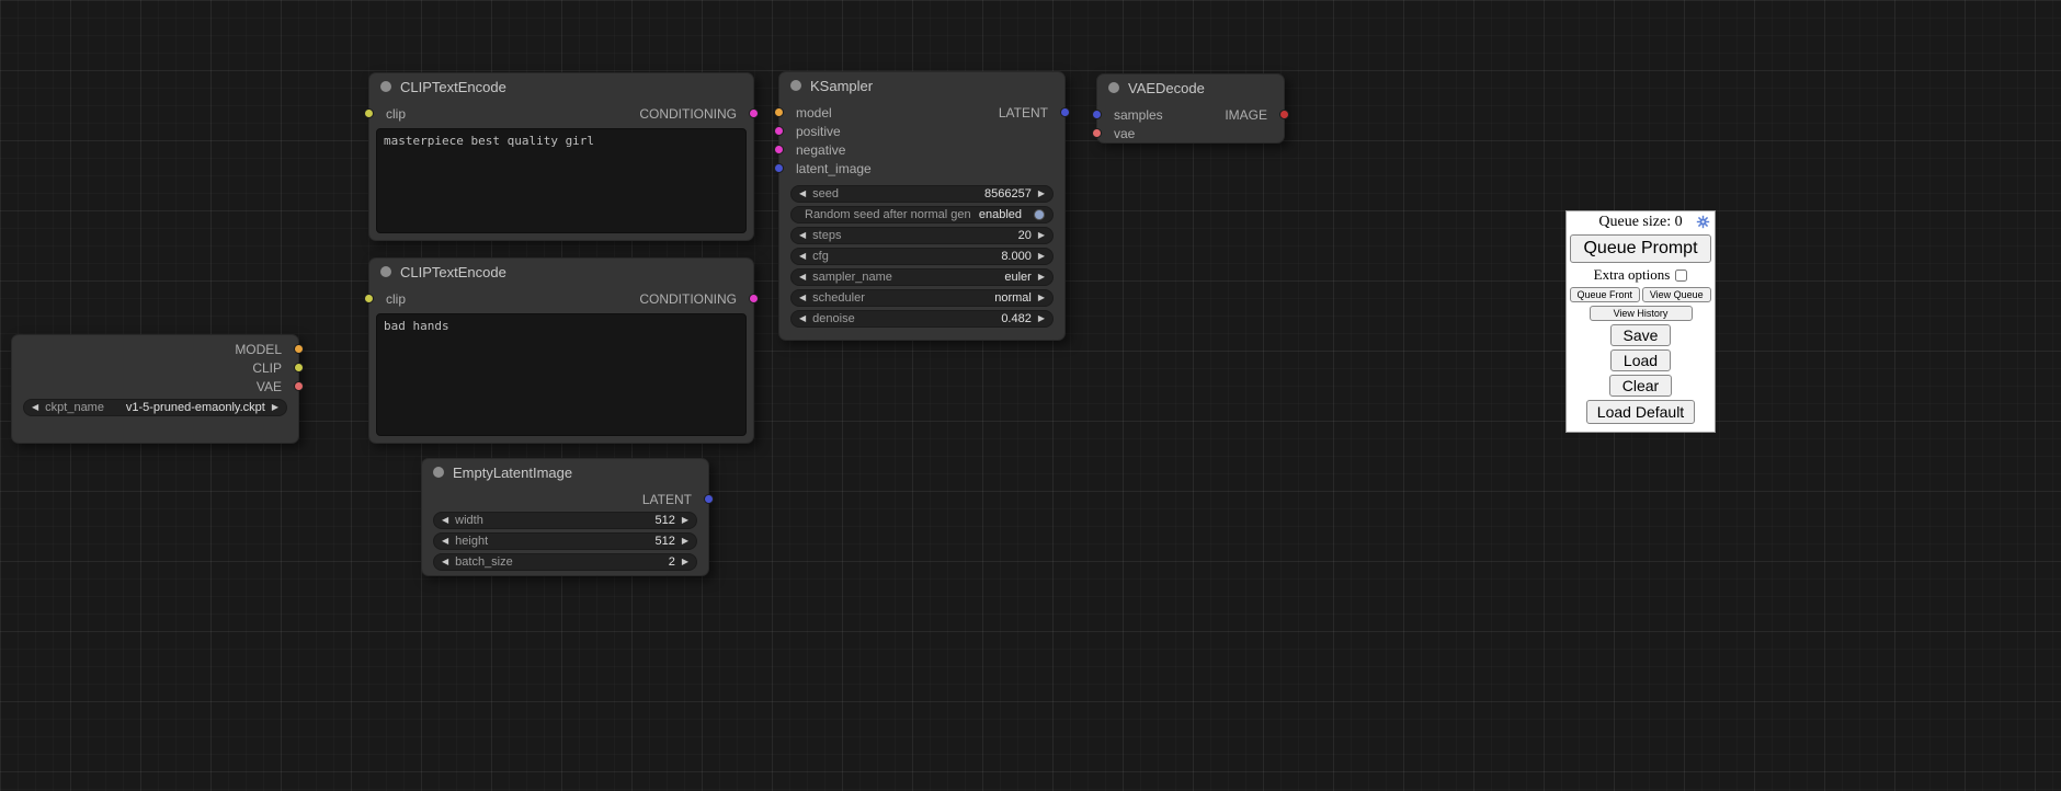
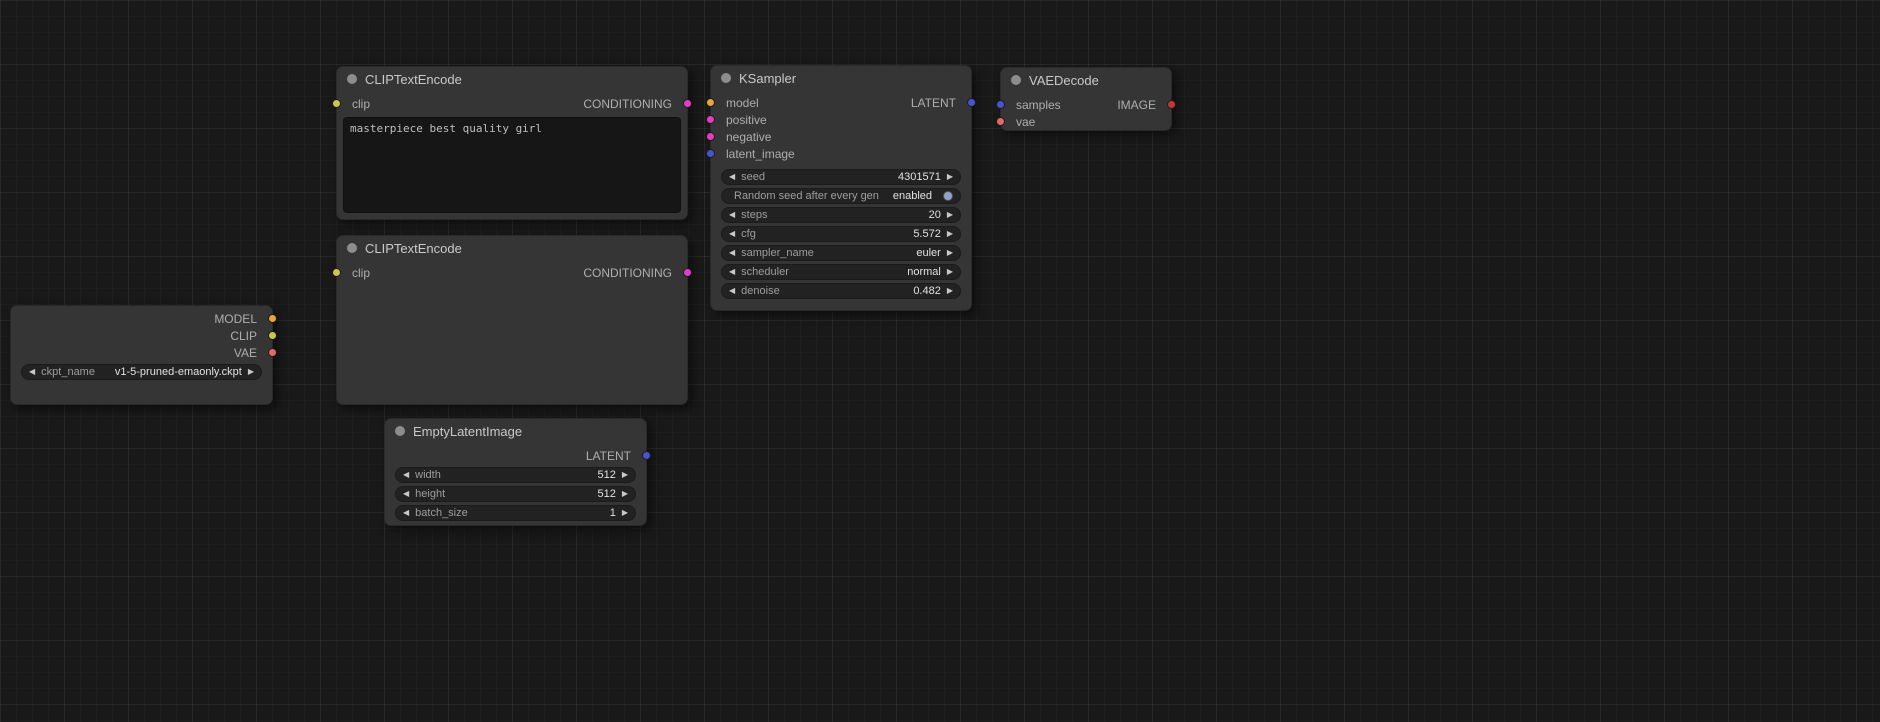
  MODEL
  CLIP
  VAE
  ◀
  ckpt_name
  v1-5-pruned-emaonly.ckpt
  ▶
  CLIPTextEncode
  clip
  CONDITIONING
  masterpiece best quality girl
  CLIPTextEncode
  clip
  CONDITIONING
- bad hands
  EmptyLatentImage
  LATENT
  ◀
  width
  512
  ▶
  ◀
  height
  512
  ▶
  ◀
  batch_size
- 2
+ 1
  ▶
  KSampler
  model
  LATENT
  positive
  negative
  latent_image
  ◀
  seed
- 8566257
+ 4301571
  ▶
- Random seed after normal gen
+ Random seed after every gen
  enabled
  ◀
  steps
  20
  ▶
  ◀
  cfg
- 8.000
+ 5.572
  ▶
  ◀
  sampler_name
  euler
  ▶
  ◀
  scheduler
  normal
  ▶
  ◀
  denoise
  0.482
  ▶
  VAEDecode
  samples
  IMAGE
  vae
- Queue size: 0
- Queue Prompt
- Extra options
- Queue Front
- View Queue
- View History
- Save
- Load
- Clear
- Load Default
